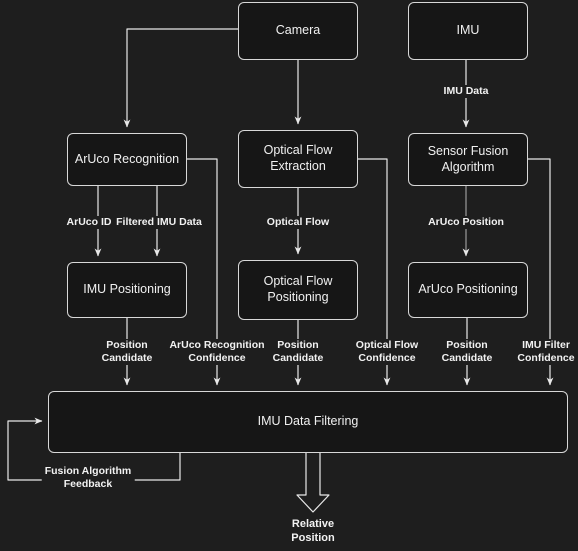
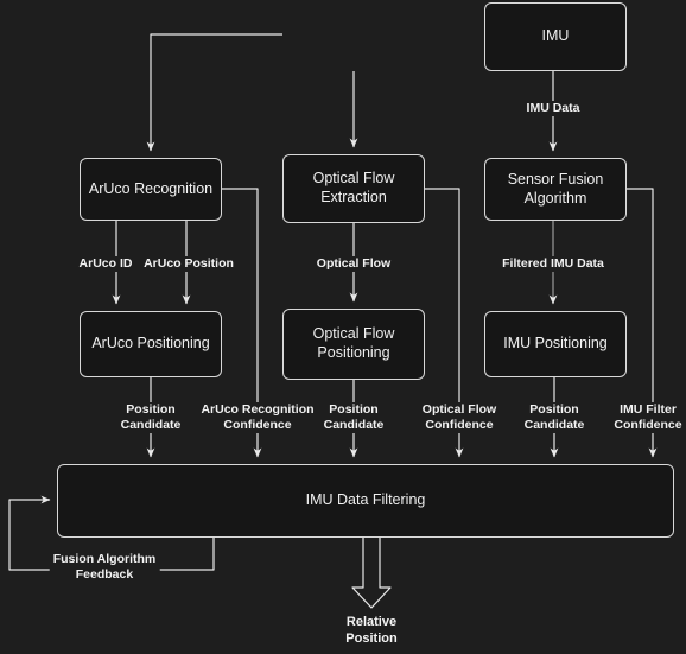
- Camera
  IMU
  ArUco Recognition
  Optical Flow
  Extraction
  Sensor Fusion Algorithm
- IMU Positioning
+ ArUco Positioning
  Optical Flow
  Positioning
- ArUco Positioning
+ IMU Positioning
  IMU Data Filtering
  IMU Data
  ArUco ID
- Filtered IMU Data
+ ArUco Position
  Optical Flow
- ArUco Position
+ Filtered IMU Data
  Position
  Candidate
  ArUco Recognition
  Confidence
  Position
  Candidate
  Optical Flow
  Confidence
  Position
  Candidate
  IMU Filter
  Confidence
  Fusion Algorithm
  Feedback
  Relative
  Position
